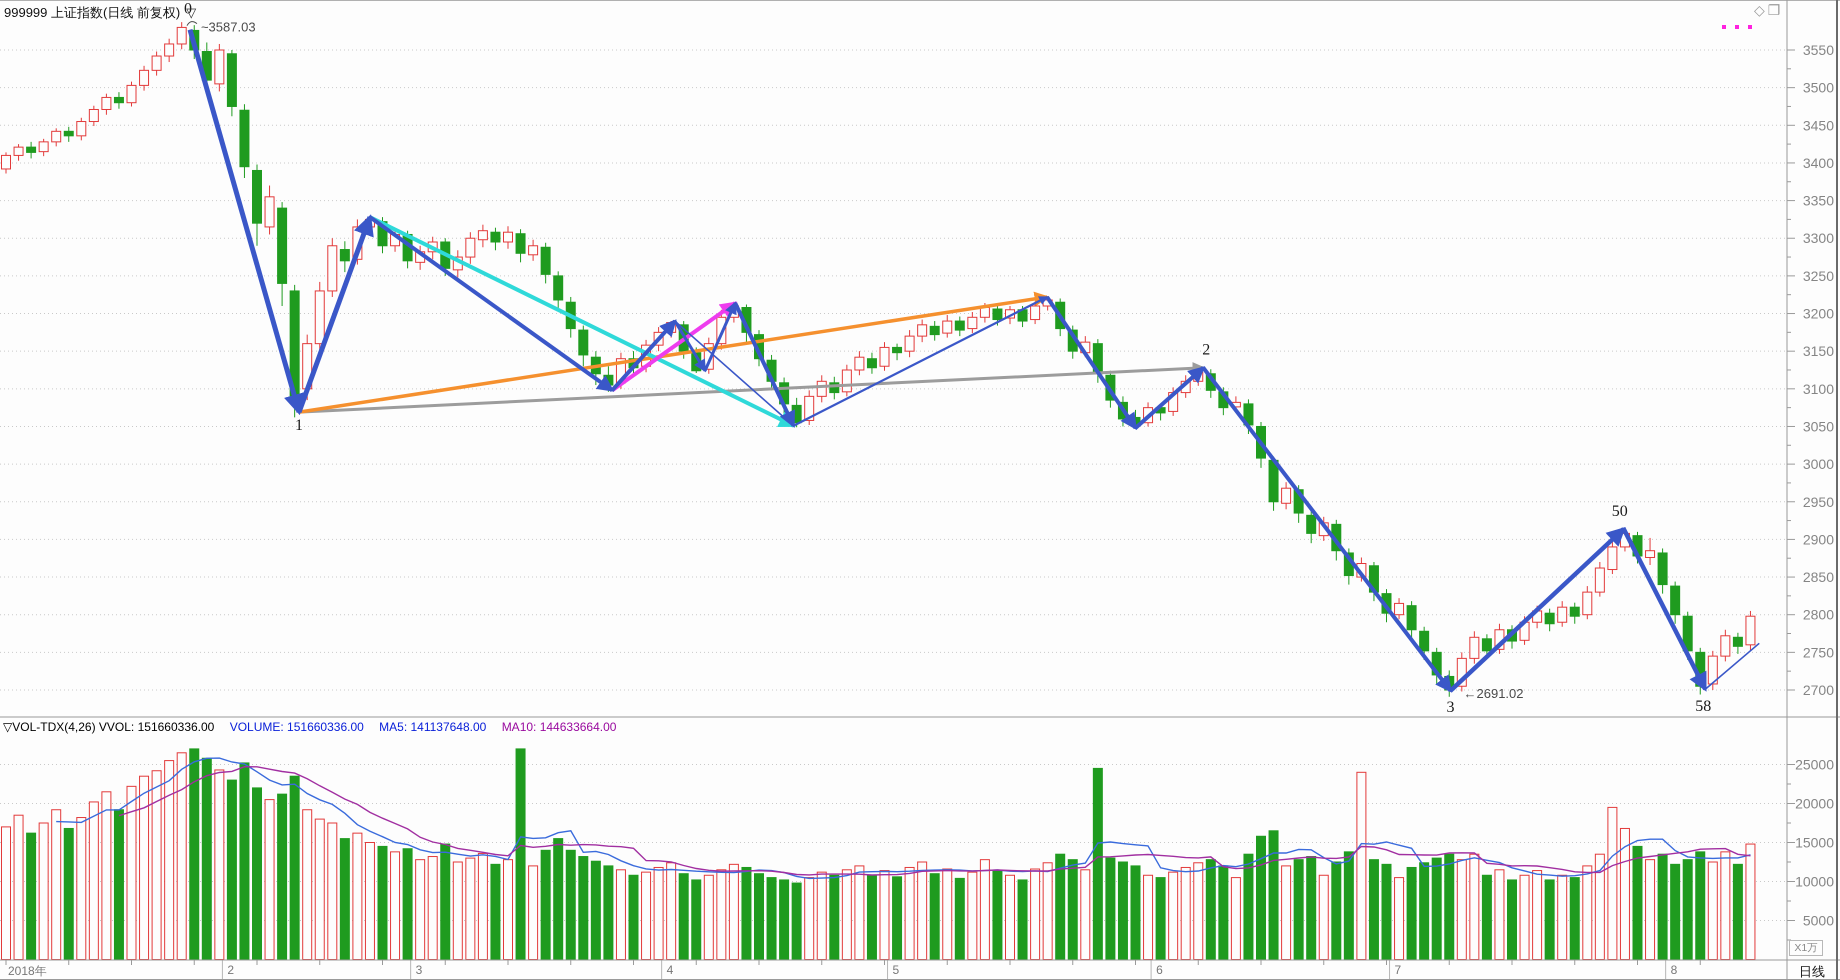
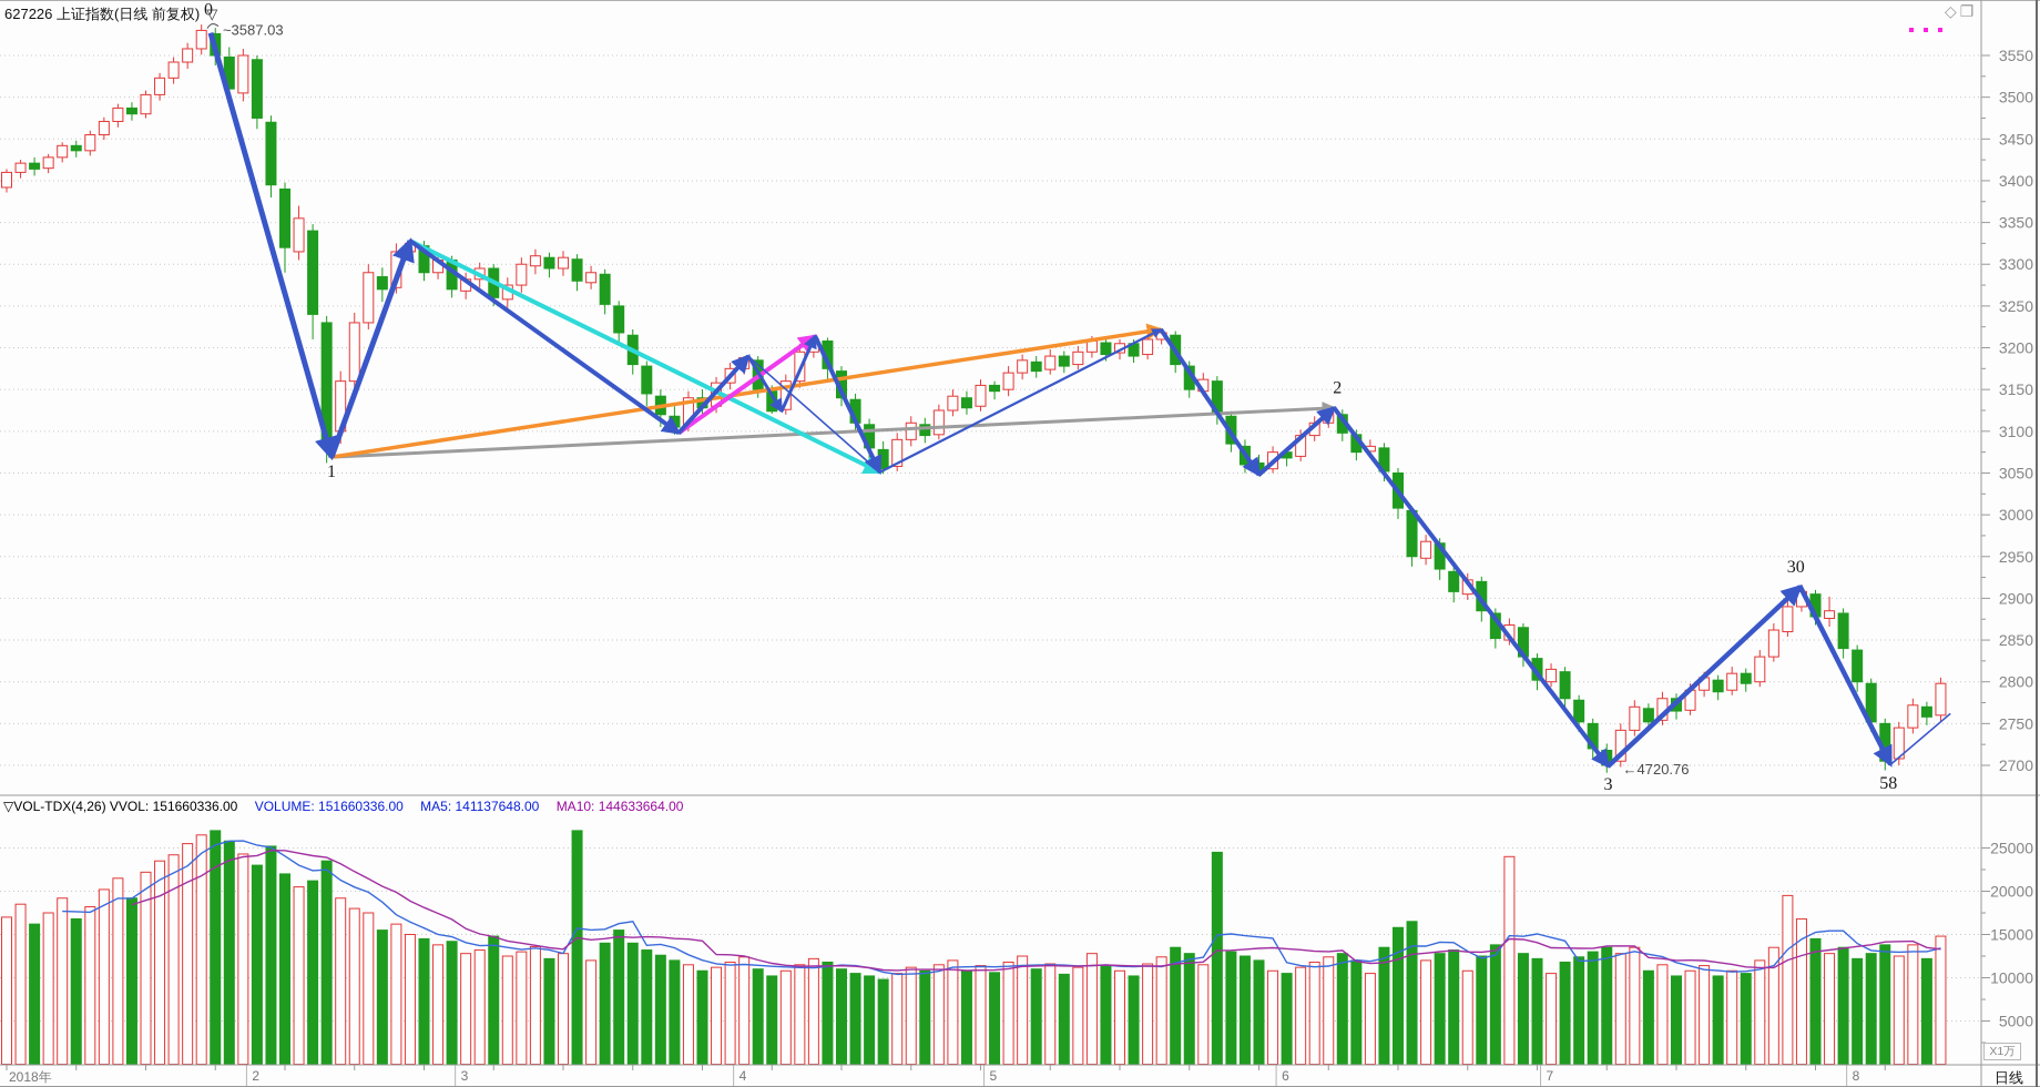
  3550
  3500
  3450
  3400
  3350
  3300
  3250
  3200
  3150
  3100
  3050
  3000
  2950
  2900
  2850
  2800
  2750
  2700
  25000
  20000
  15000
  10000
  5000
  0
  1
  2
  3
- 50
+ 30
  58
  ~3587.03
- ←2691.02
+ ←4720.76
  2
  3
  4
  5
  6
  7
  8
- 999999 上证指数(日线 前复权) ▽
+ 627226 上证指数(日线 前复权) ▽
  ◇❐
  ▽VOL-TDX(4,26) VVOL: 151660336.00 VOLUME: 151660336.00 MA5: 141137648.00 MA10: 144633664.00
  2018年
  X1万
  日线
